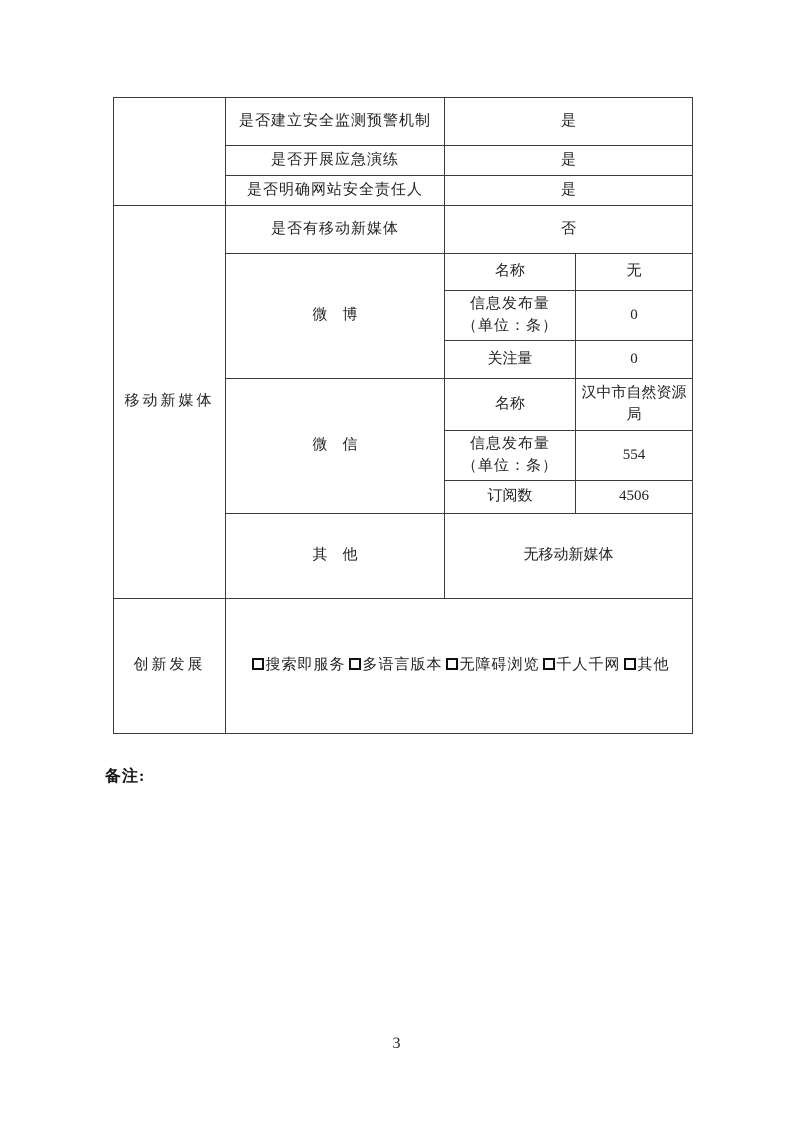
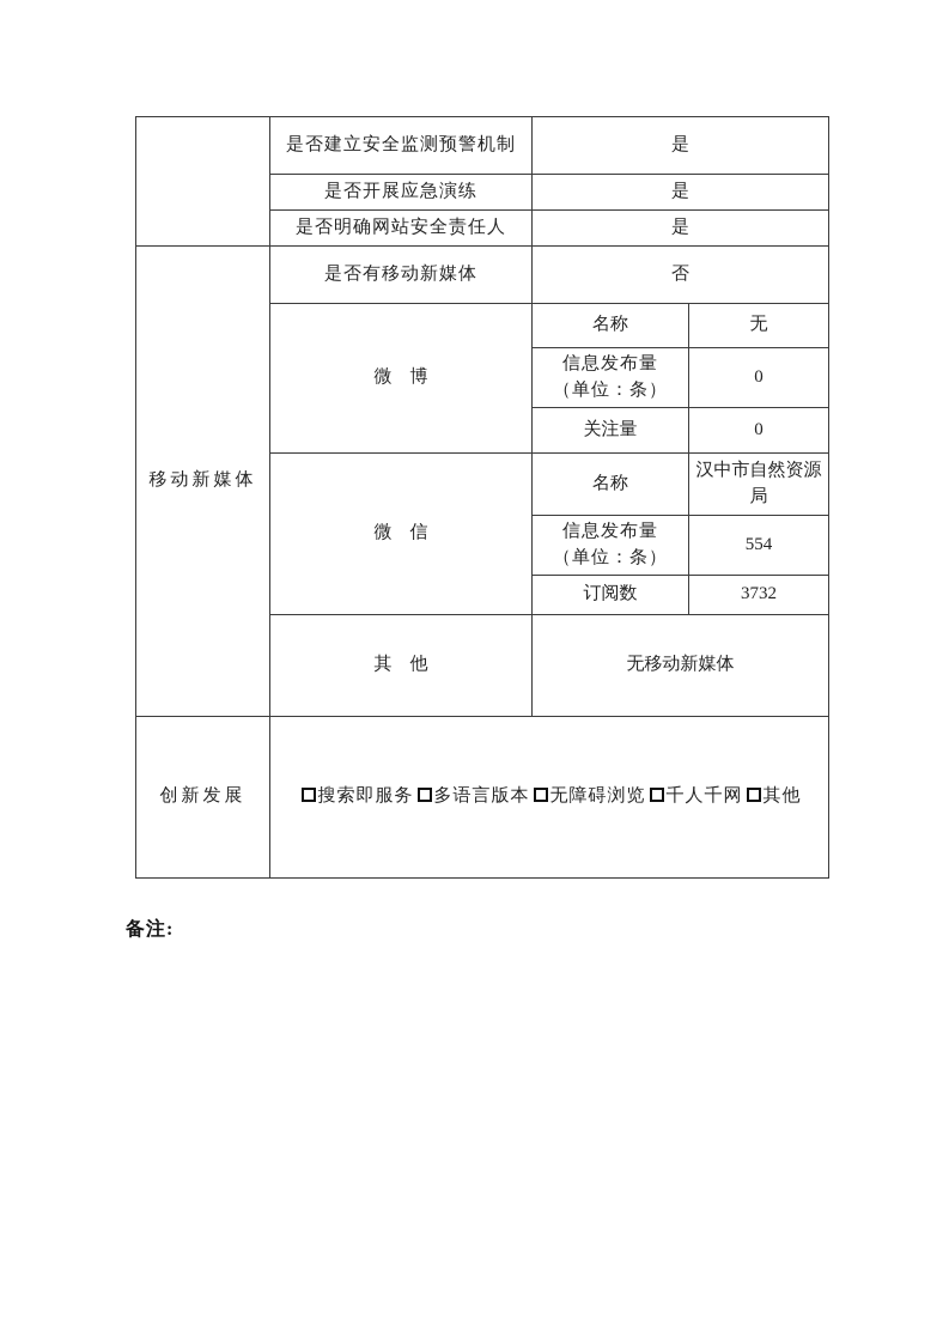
  	是否建立安全监测预警机制	是
  是否开展应急演练	是
  是否明确网站安全责任人	是
  移动新媒体	是否有移动新媒体	否
  微 博	名称	无
  信息发布量 （单位：条）	0
  关注量	0
  微 信	名称	汉中市自然资源局
  信息发布量 （单位：条）	554
- 订阅数	4506
+ 订阅数	3732
  其 他	无移动新媒体
  创新发展	搜索即服务 多语言版本 无障碍浏览 千人千网 其他
  备注:
- 3
